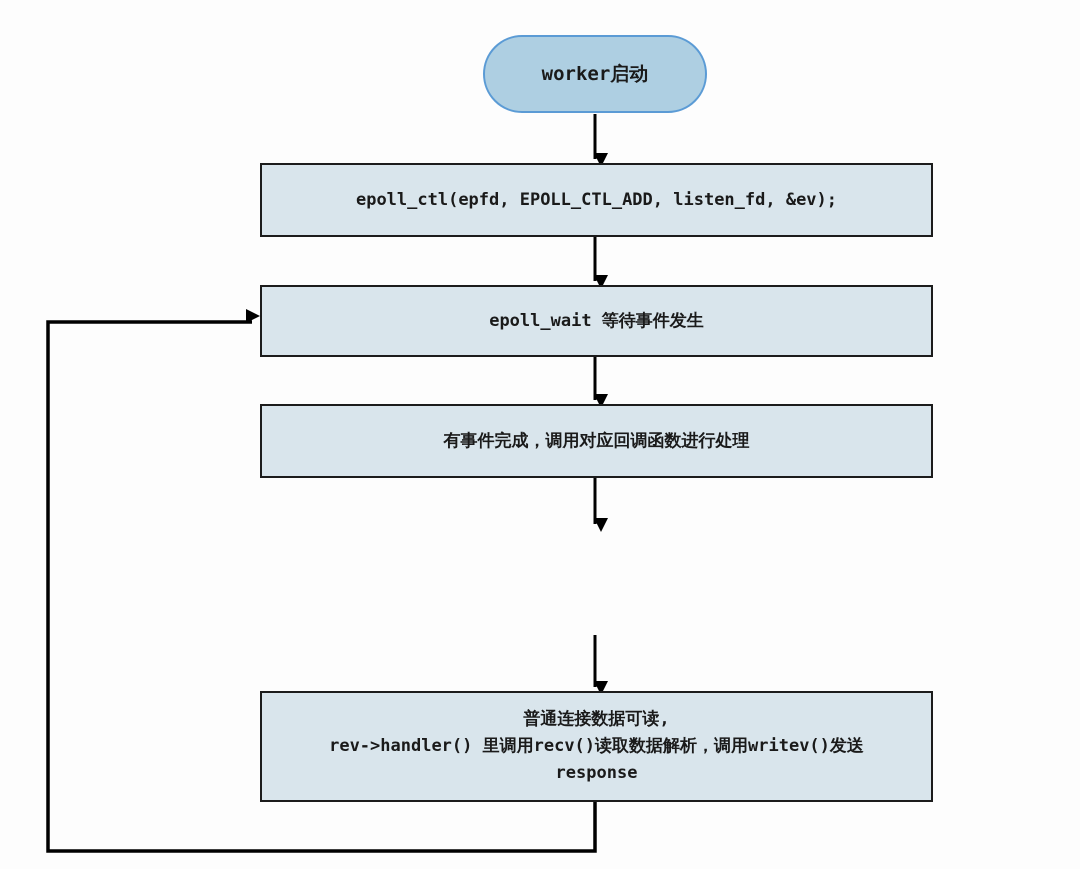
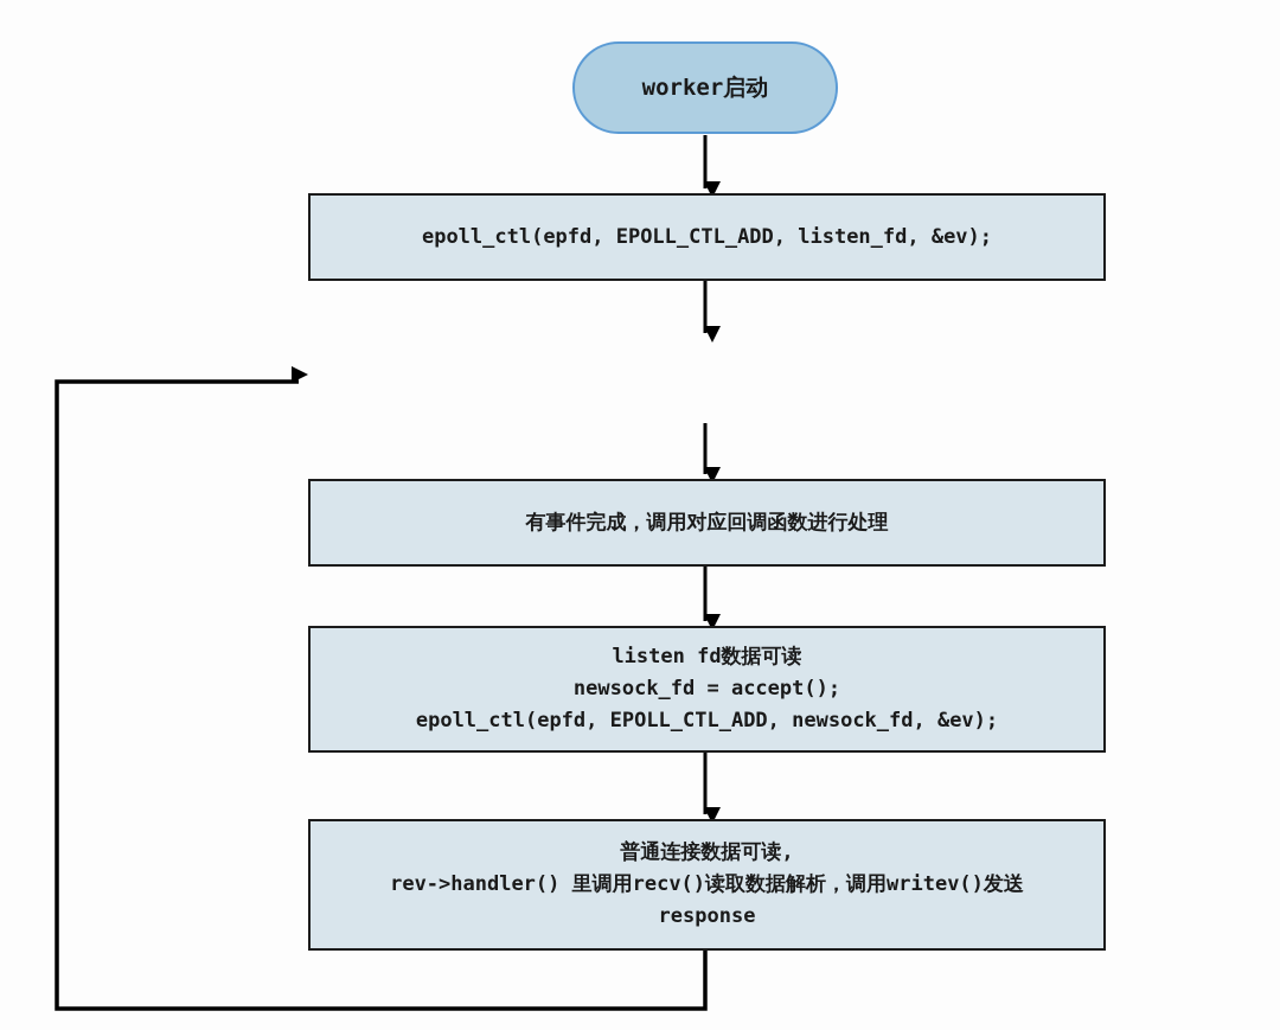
  worker启动
  epoll_ctl(epfd, EPOLL_CTL_ADD, listen_fd, &ev);
- epoll_wait 等待事件发生
  有事件完成，调用对应回调函数进行处理
+ listen fd数据可读
+ newsock_fd = accept();
+ epoll_ctl(epfd, EPOLL_CTL_ADD, newsock_fd, &ev);
  普通连接数据可读,
  rev->handler() 里调用recv()读取数据解析，调用writev()发送
  response
